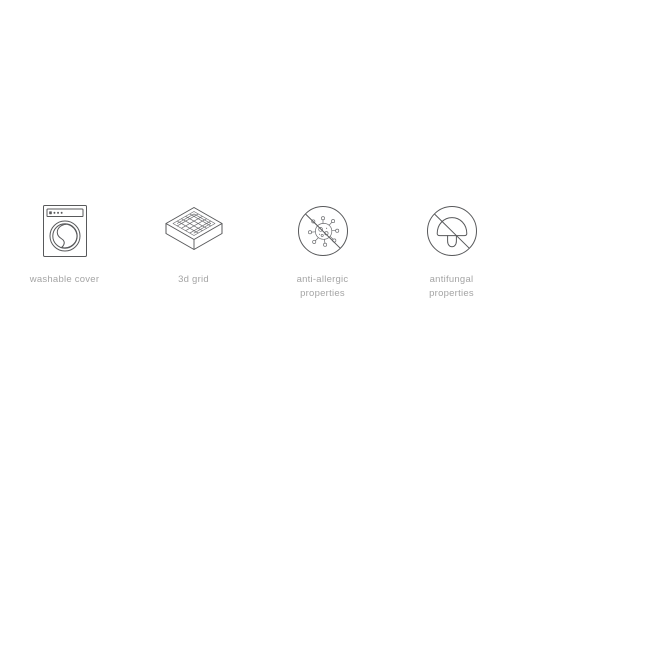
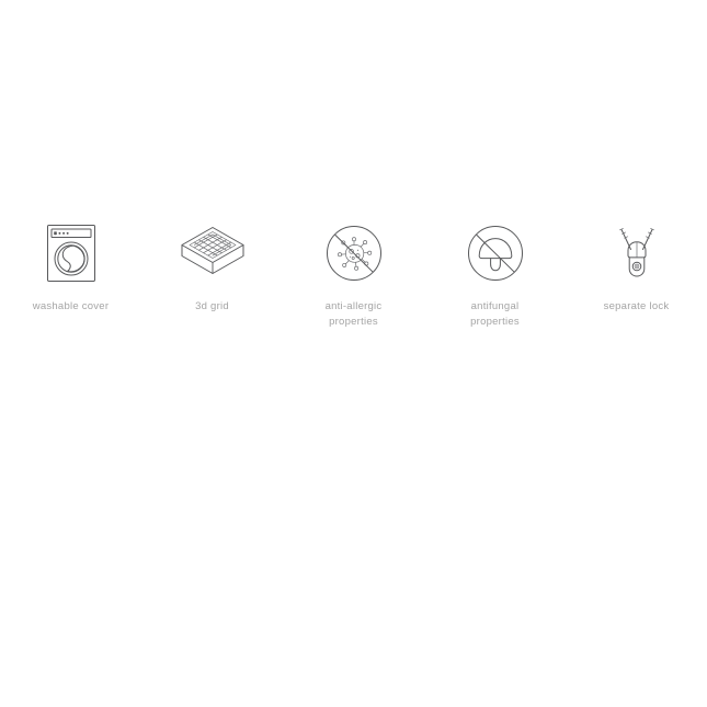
  washable cover
  3d grid
  anti-allergic
  properties
  antifungal
  properties
+ separate lock
